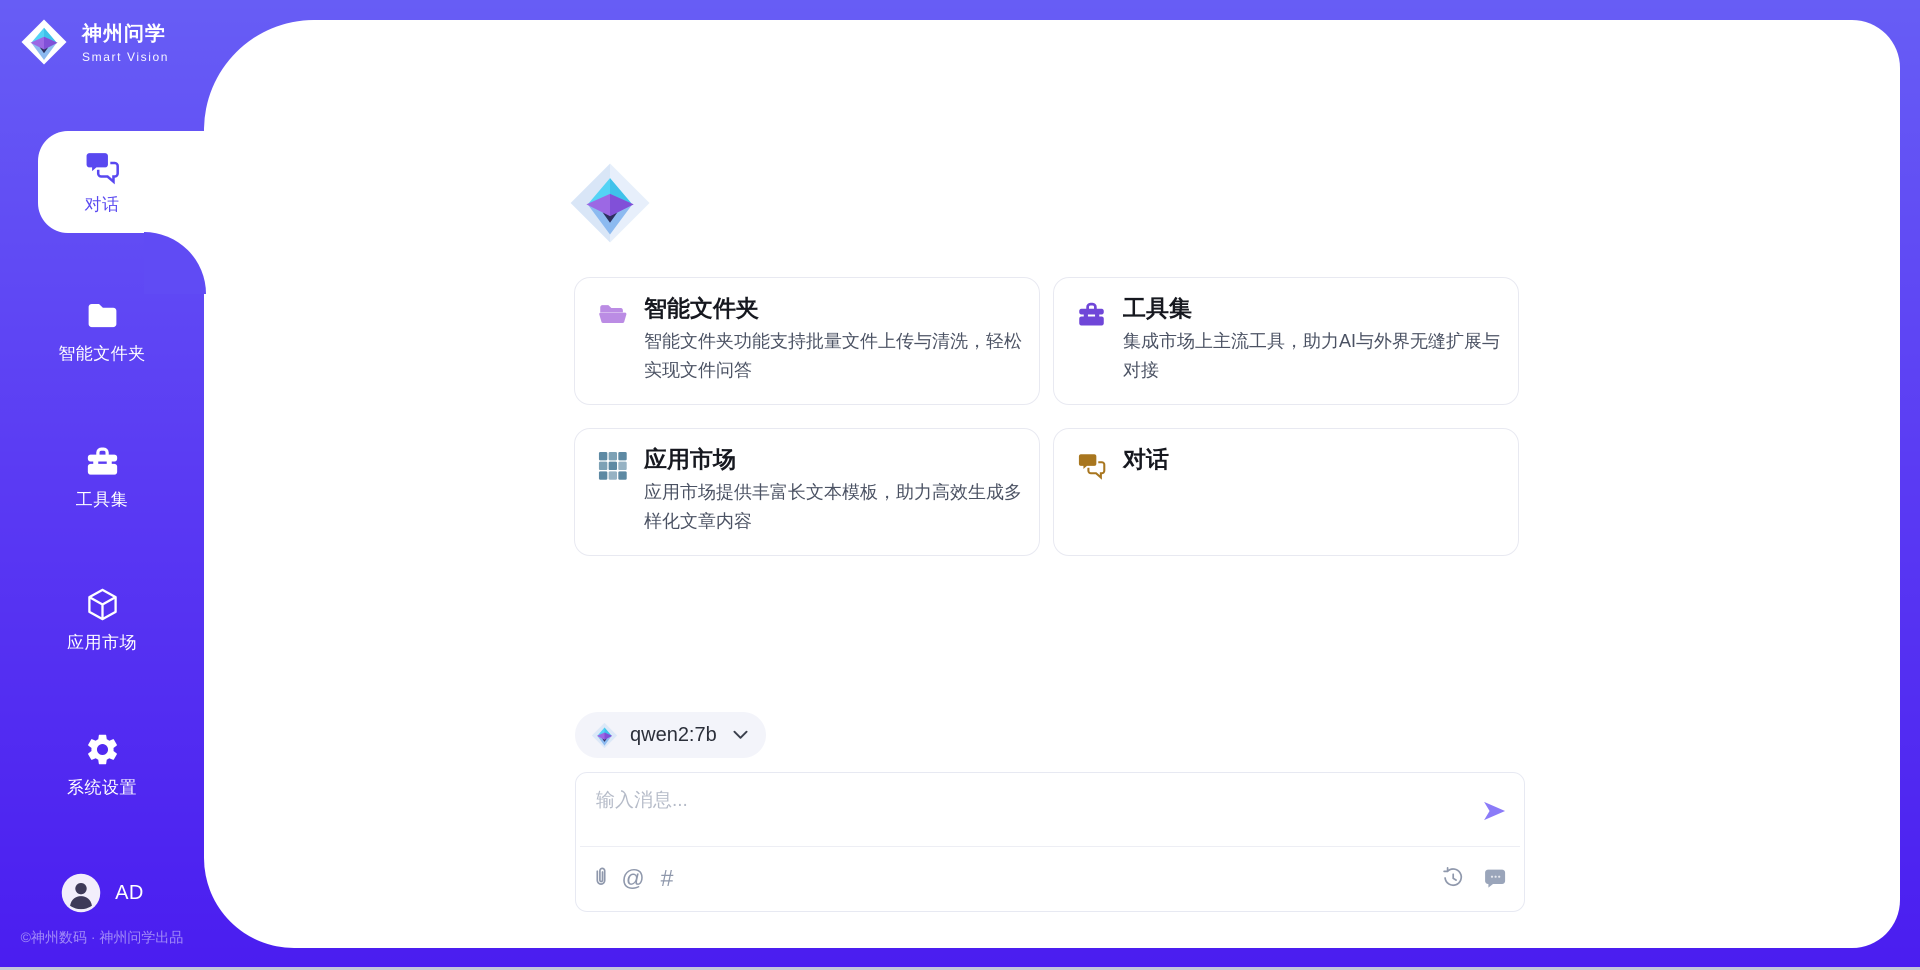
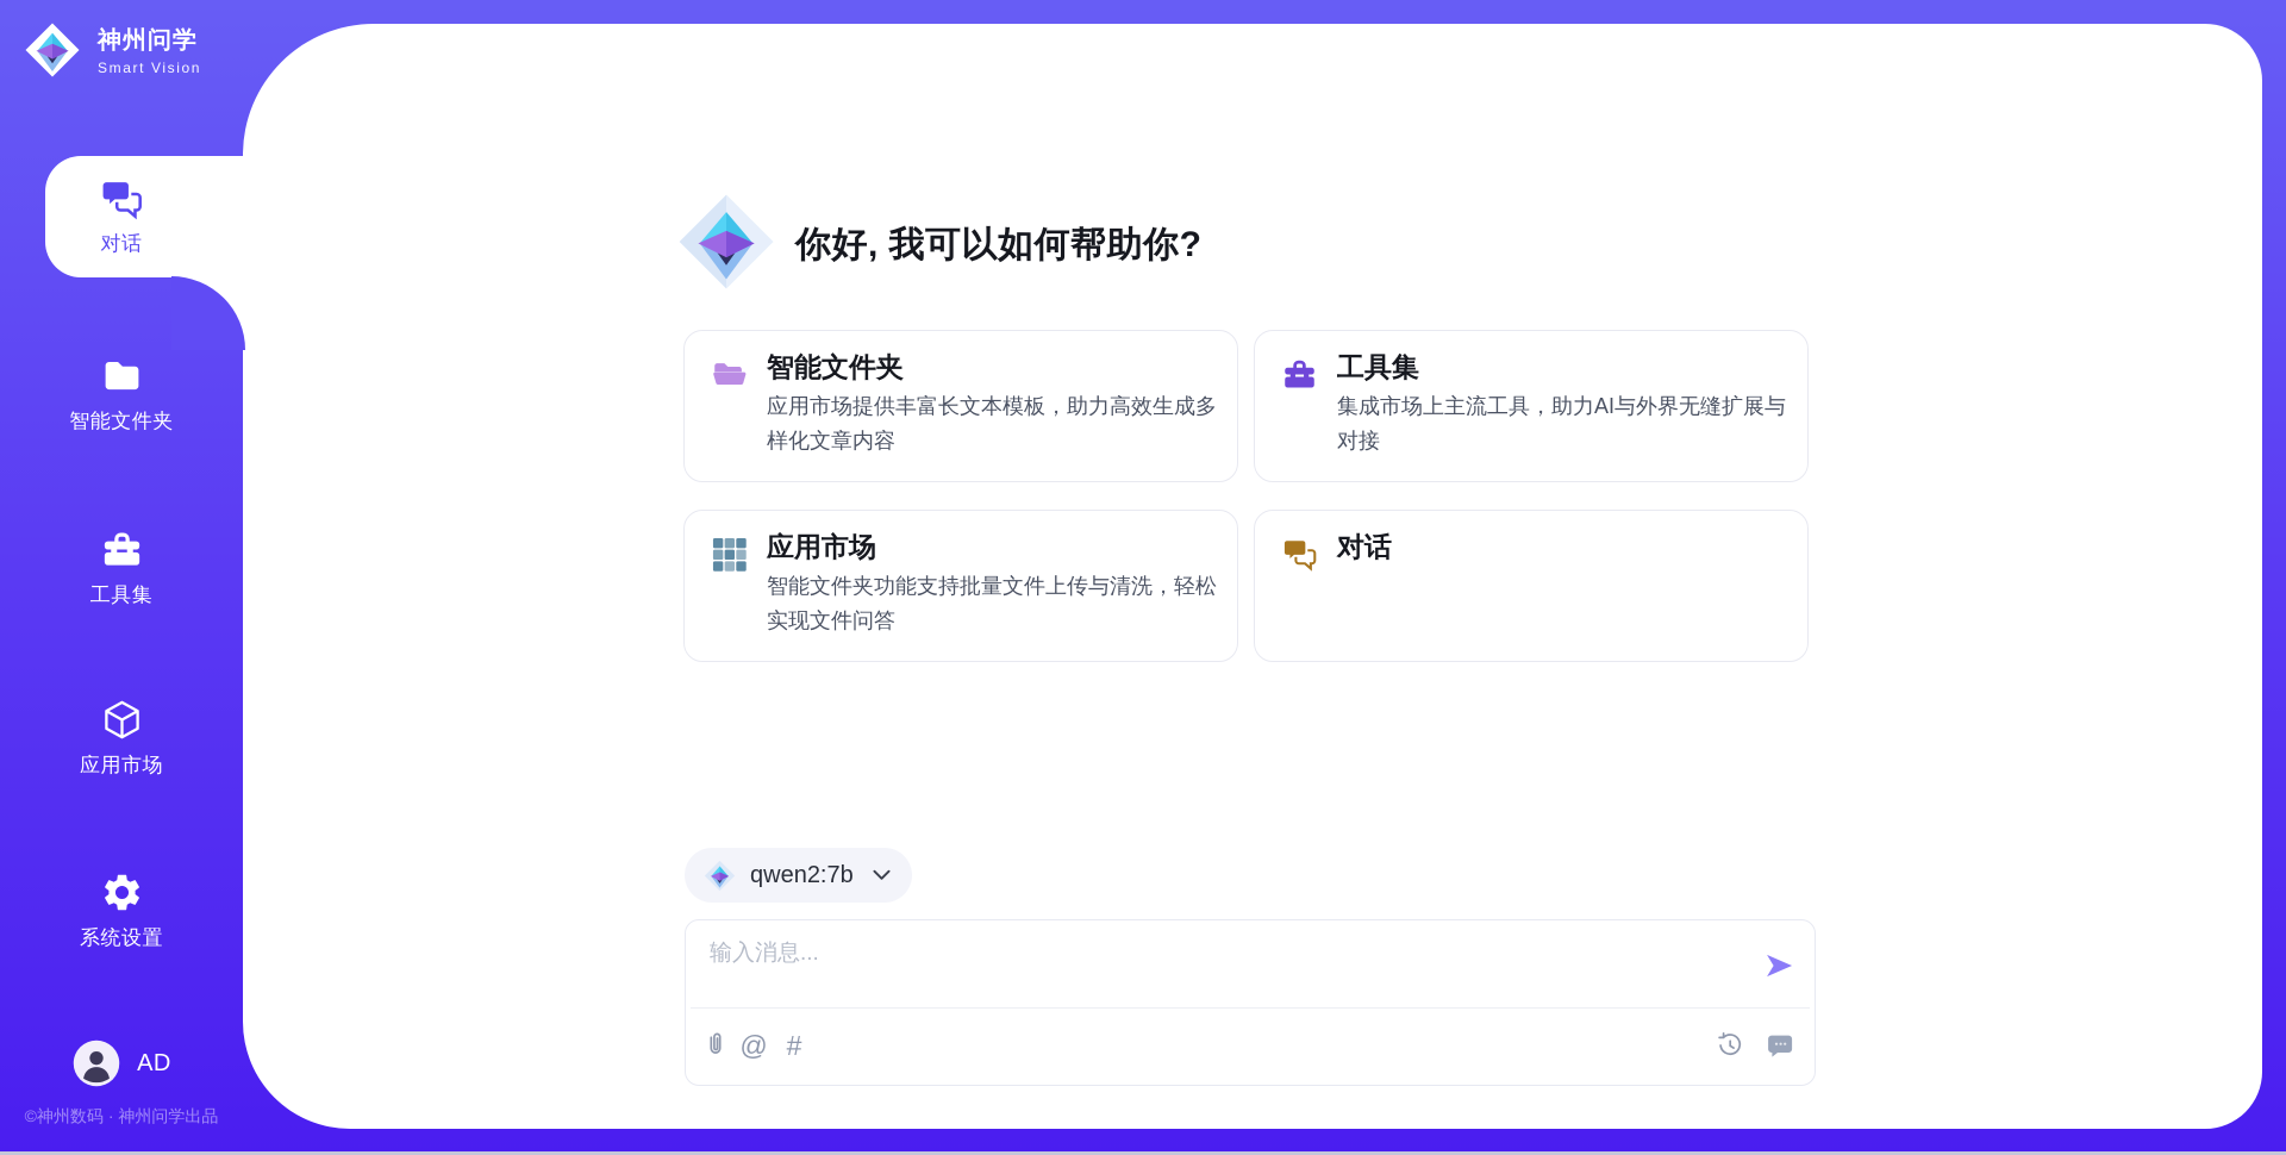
+ 你好, 我可以如何帮助你?
  智能文件夹
- 智能文件夹功能支持批量文件上传与清洗，轻松实现文件问答
+ 应用市场提供丰富长文本模板，助力高效生成多样化文章内容
  工具集
  集成市场上主流工具，助力AI与外界无缝扩展与对接
  应用市场
- 应用市场提供丰富长文本模板，助力高效生成多样化文章内容
+ 智能文件夹功能支持批量文件上传与清洗，轻松实现文件问答
  对话
  qwen2:7b
  输入消息...
  @
  #
  神州问学
  Smart Vision
  对话
  智能文件夹
  工具集
  应用市场
  系统设置
  AD
  ©神州数码 · 神州问学出品
